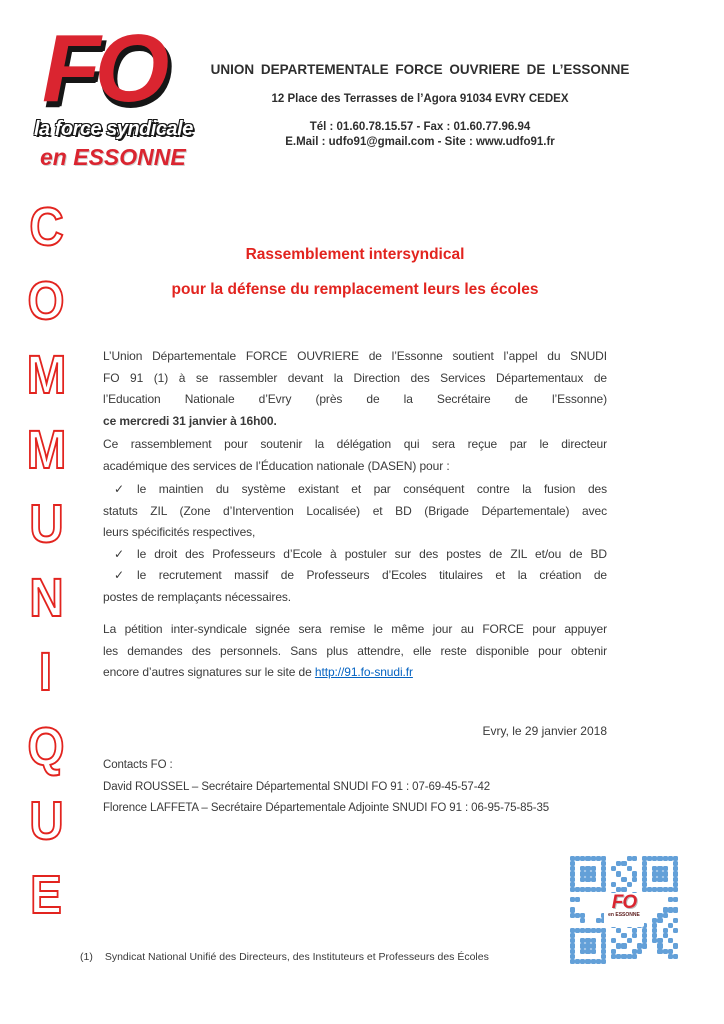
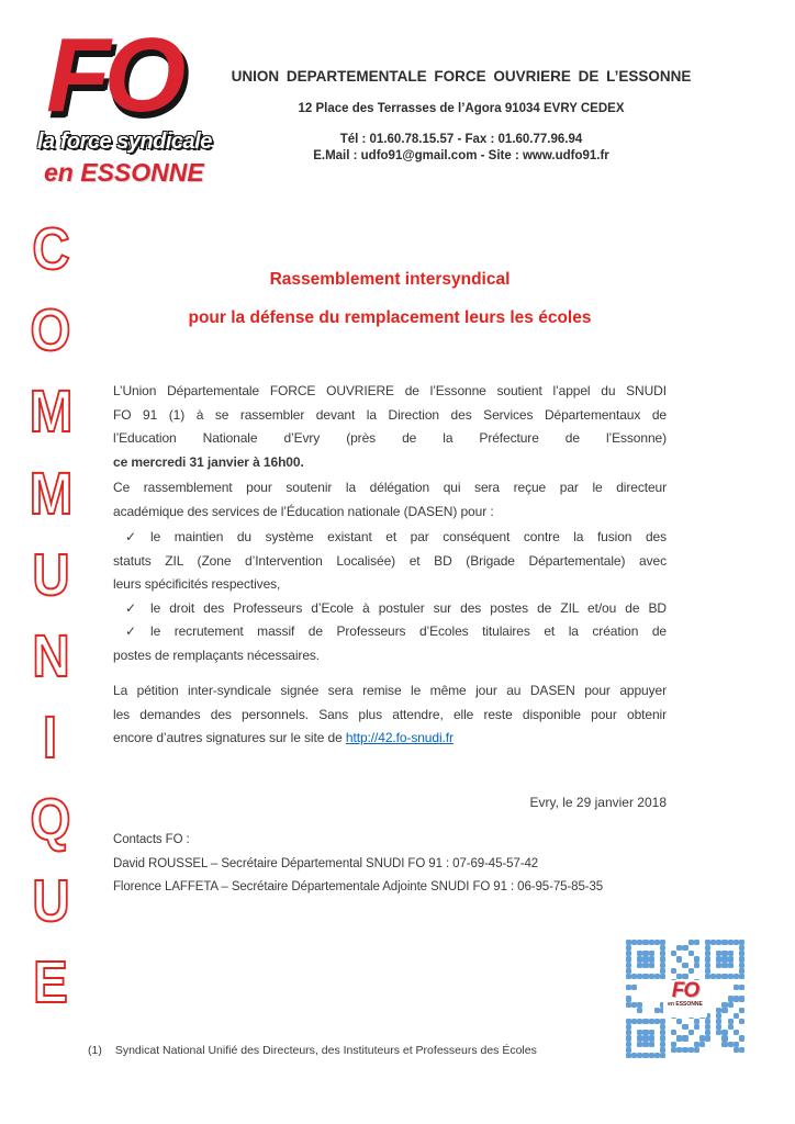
  FO
  la force syndical
  en ESSONNE
  UNION DEPARTEMENTALE FORCE OUVRIERE DE L’ESSONNE
  12 Place des Terrasses de l’Agora 91034 EVRY CEDEX
  Tél : 01.60.78.15.57 - Fax : 01.60.77.96.94
  E.Mail : udfo91@gmail.com - Site : www.udfo91.fr
  C
  O
  M
  M
  U
  N
  I
  Q
  U
  E
  Rassemblement intersyndical
  pour la défense du remplacement leurs les écoles
  L’Union Départementale FORCE OUVRIERE de l’Essonne soutient l’appel du SNUDI
  FO 91 (1) à se rassembler devant la Direction des Services Départementaux de
- l’Education Nationale d’Evry (près de la Secrétaire de l’Essonne)
+ l’Education Nationale d’Evry (près de la Préfecture de l’Essonne)
  ce mercredi 31 janvier à 16h00.
  Ce rassemblement pour soutenir la délégation qui sera reçue par le directeur
  académique des services de l’Éducation nationale (DASEN) pour :
  ✓ le maintien du système existant et par conséquent contre la fusion des
  statuts ZIL (Zone d’Intervention Localisée) et BD (Brigade Départementale) avec
  leurs spécificités respectives,
  ✓ le droit des Professeurs d’Ecole à postuler sur des postes de ZIL et/ou de BD
  ✓ le recrutement massif de Professeurs d’Ecoles titulaires et la création de
  postes de remplaçants nécessaires.
- La pétition inter-syndicale signée sera remise le même jour au FORCE pour appuyer
+ La pétition inter-syndicale signée sera remise le même jour au DASEN pour appuyer
  les demandes des personnels. Sans plus attendre, elle reste disponible pour obtenir
- encore d’autres signatures sur le site de http://91.fo-snudi.fr
+ encore d’autres signatures sur le site de http://42.fo-snudi.fr
  Evry, le 29 janvier 2018
  Contacts FO :
  David ROUSSEL – Secrétaire Départemental SNUDI FO 91 : 07-69-45-57-42
  Florence LAFFETA – Secrétaire Départementale Adjointe SNUDI FO 91 : 06-95-75-85-35
  (1) Syndicat National Unifié des Directeurs, des Instituteurs et Professeurs des Écoles
  FO
